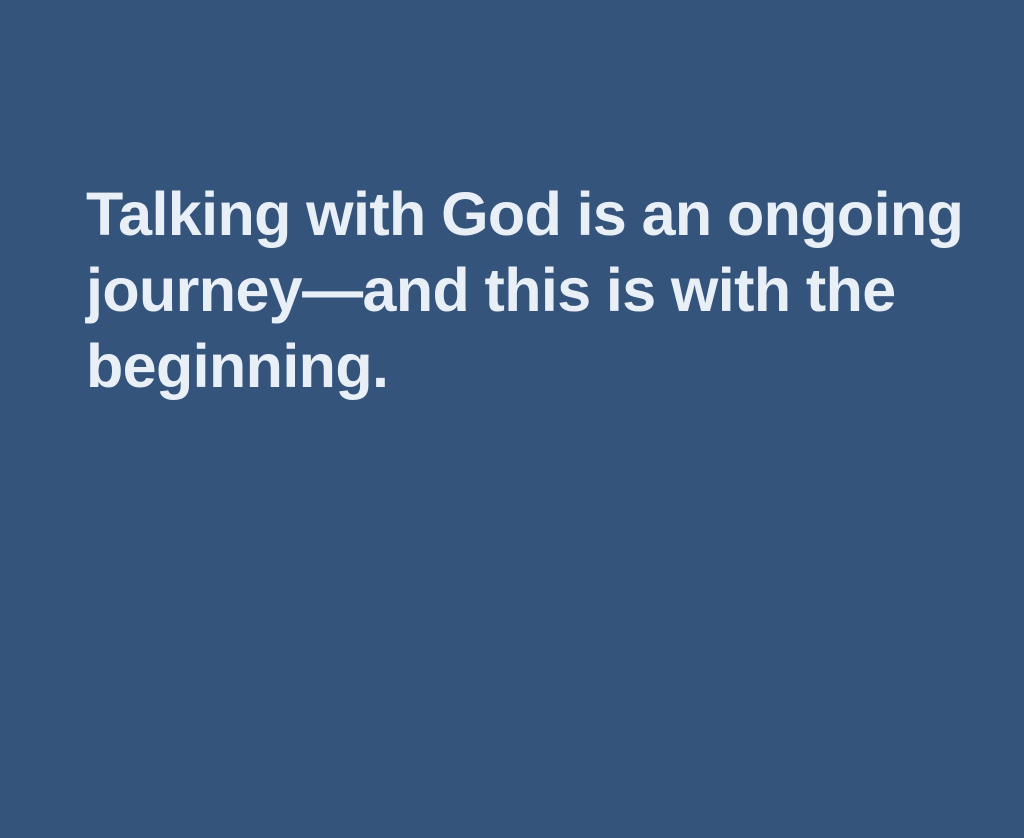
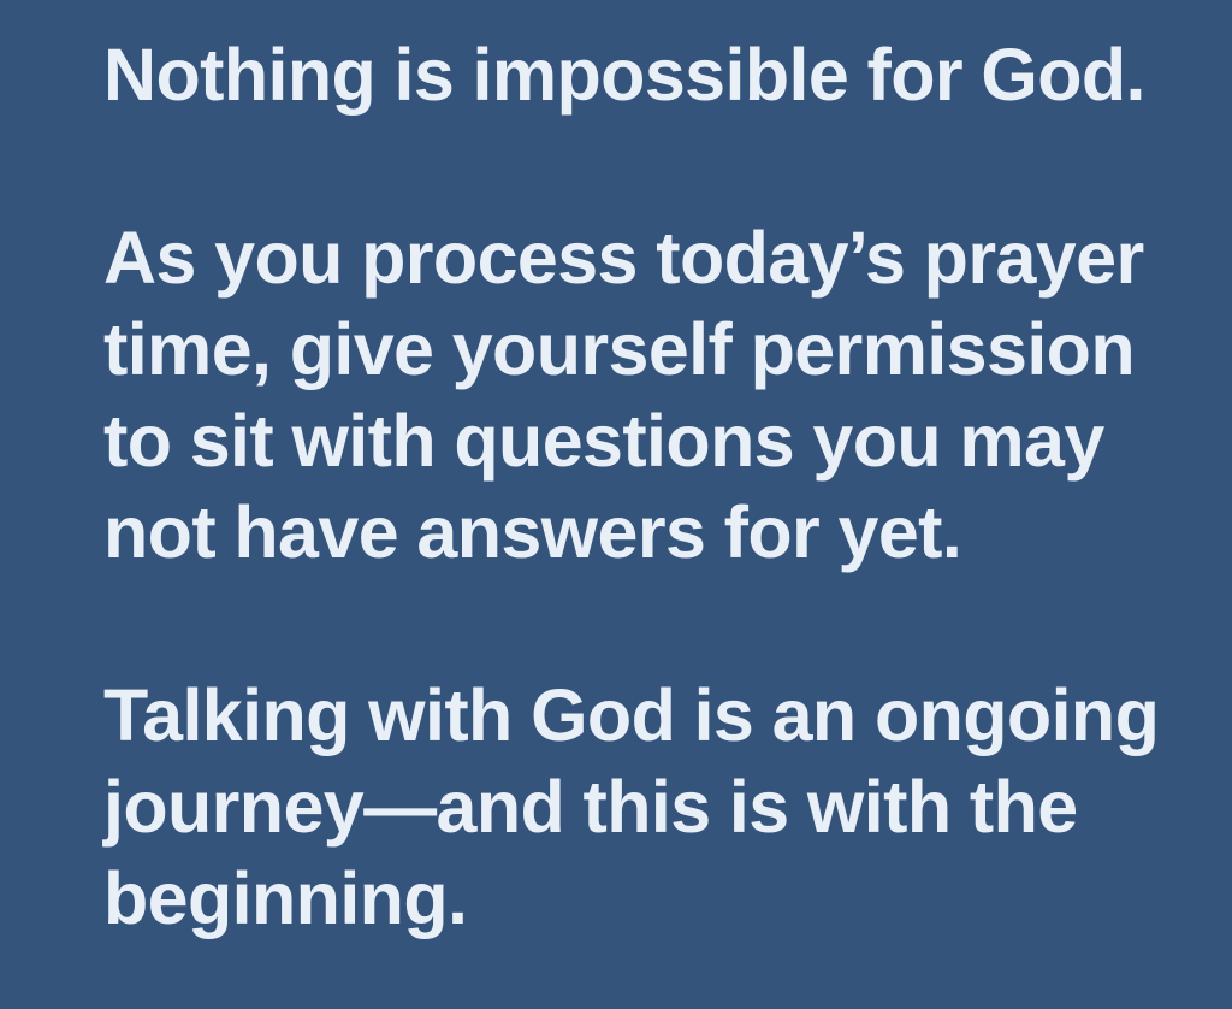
+ Nothing is impossible for God.
+ As you process today’s prayer time, give yourself permission to sit with questions you may not have answers for yet.
  Talking with God is an ongoing journey—and this is with the beginning.
